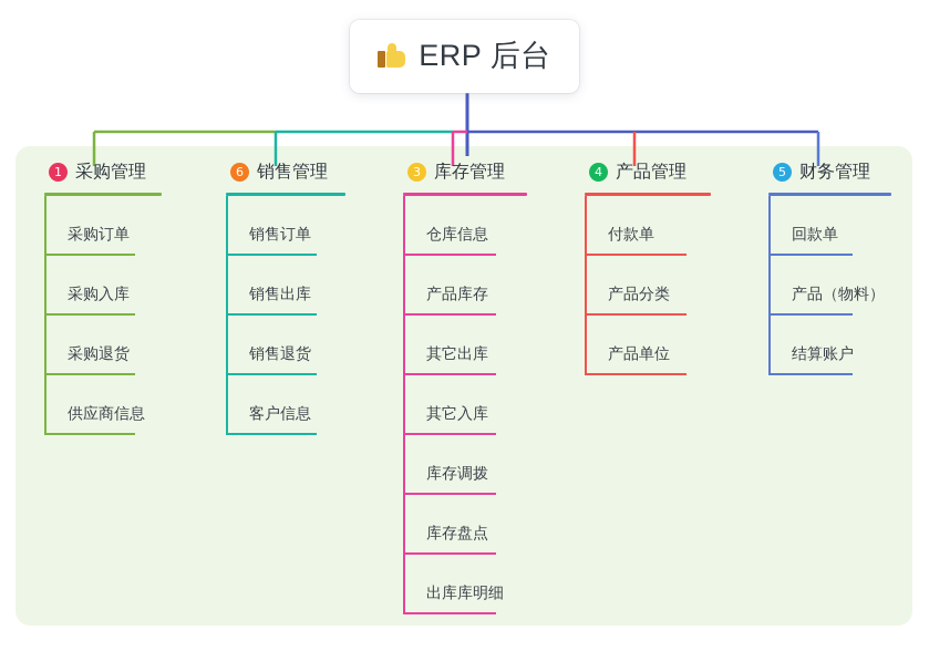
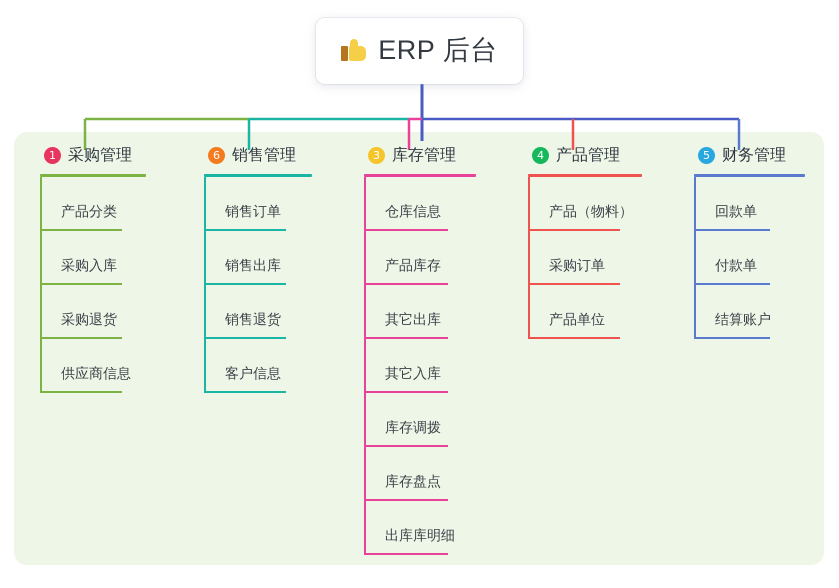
  ERP 后台
  1
  采购管理
- 采购订单
+ 产品分类
  采购入库
  采购退货
  供应商信息
  6
  销售管理
  销售订单
  销售出库
  销售退货
  客户信息
  3
  库存管理
  仓库信息
  产品库存
  其它出库
  其它入库
  库存调拨
  库存盘点
  出库库明细
  4
  产品管理
- 付款单
+ 产品（物料）
- 产品分类
+ 采购订单
  产品单位
  5
  财务管理
  回款单
- 产品（物料）
+ 付款单
  结算账户
